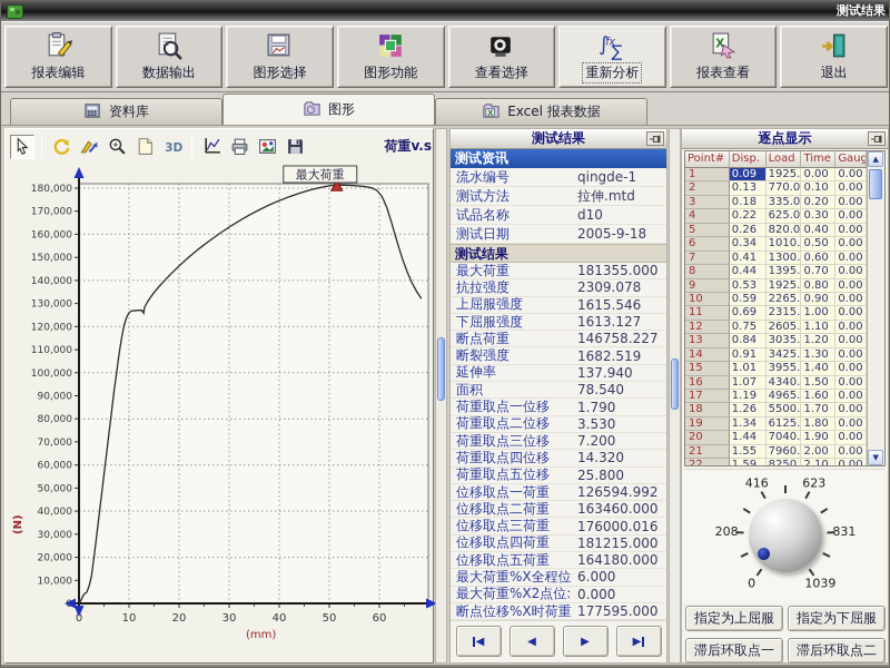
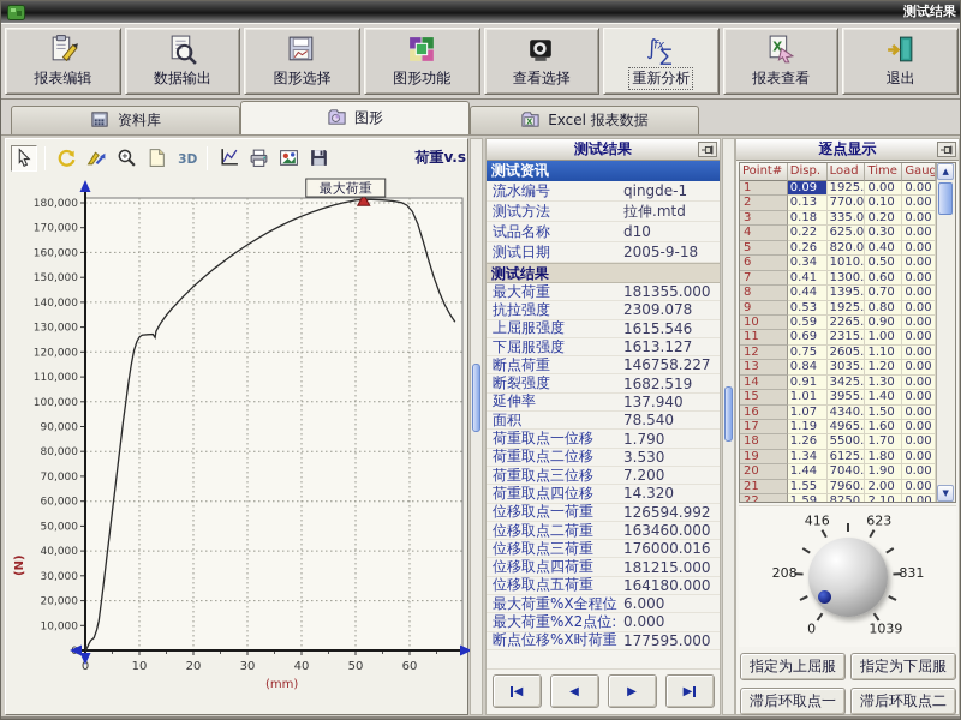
  测试结果
  报表编辑
  数据输出
  图形选择
  图形功能
  查看选择
  ∫
  fx
  ∑
  重新分析
  X
  报表查看
  退出
  资料库
  图形
  X
  Excel 报表数据
  3D
  荷重v.s
  10,000
  20,000
  30,000
  40,000
  50,000
  60,000
  70,000
  80,000
  90,000
  100,000
  110,000
  120,000
  130,000
  140,000
  150,000
  160,000
  170,000
  180,000
  0
  10
  20
  30
  40
  50
  60
  (mm)
  最大荷重
  测试结果
  测试资讯
  流水编号
  qingde-1
  测试方法
  拉伸.mtd
  试品名称
  d10
  测试日期
  2005-9-18
  测试结果
  最大荷重
  181355.000
  抗拉强度
  2309.078
  上屈服强度
  1615.546
  下屈服强度
  1613.127
  断点荷重
  146758.227
  断裂强度
  1682.519
  延伸率
  137.940
  面积
  78.540
  荷重取点一位移
  1.790
  荷重取点二位移
  3.530
  荷重取点三位移
  7.200
  荷重取点四位移
  14.320
- 荷重取点五位移
- 25.800
  位移取点一荷重
  126594.992
  位移取点二荷重
  163460.000
  位移取点三荷重
  176000.016
  位移取点四荷重
  181215.000
  位移取点五荷重
  164180.000
  最大荷重%X全程位
  6.000
  最大荷重%X2点位:
  0.000
  断点位移%X时荷重
  177595.000
  ◀
  ◀
  ▶
  ▶
  逐点显示
  Point#
  Disp.
  Load
  Time
  Gaug
  1
  0.09
  1925.
  0.00
  0.00
  2
  0.13
  770.0
  0.10
  0.00
  3
  0.18
  335.0
  0.20
  0.00
  4
  0.22
  625.0
  0.30
  0.00
  5
  0.26
  820.0
  0.40
  0.00
  6
  0.34
  1010.
  0.50
  0.00
  7
  0.41
  1300.
  0.60
  0.00
  8
  0.44
  1395.
  0.70
  0.00
  9
  0.53
  1925.
  0.80
  0.00
  10
  0.59
  2265.
  0.90
  0.00
  11
  0.69
  2315.
  1.00
  0.00
  12
  0.75
  2605.
  1.10
  0.00
  13
  0.84
  3035.
  1.20
  0.00
  14
  0.91
  3425.
  1.30
  0.00
  15
  1.01
  3955.
  1.40
  0.00
  16
  1.07
  4340.
  1.50
  0.00
  17
  1.19
  4965.
  1.60
  0.00
  18
  1.26
  5500.
  1.70
  0.00
  19
  1.34
  6125.
  1.80
  0.00
  20
  1.44
  7040.
  1.90
  0.00
  21
  1.55
  7960.
  2.00
  0.00
  22
  1.59
  8250.
  2.10
  0.00
  ▲
  ▼
  0
  208
  416
  623
  831
  1039
  指定为上屈服
  指定为下屈服
  滞后环取点一
  滞后环取点二
